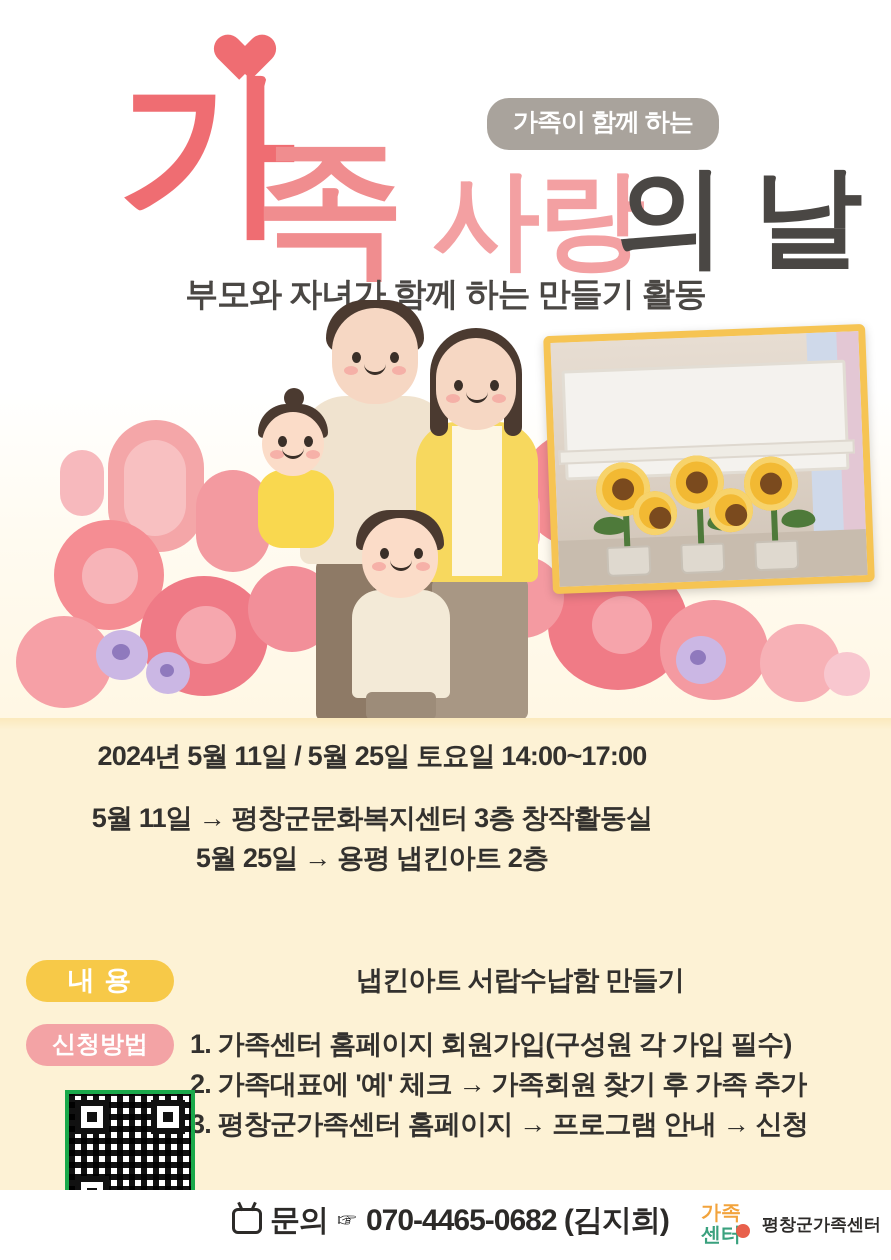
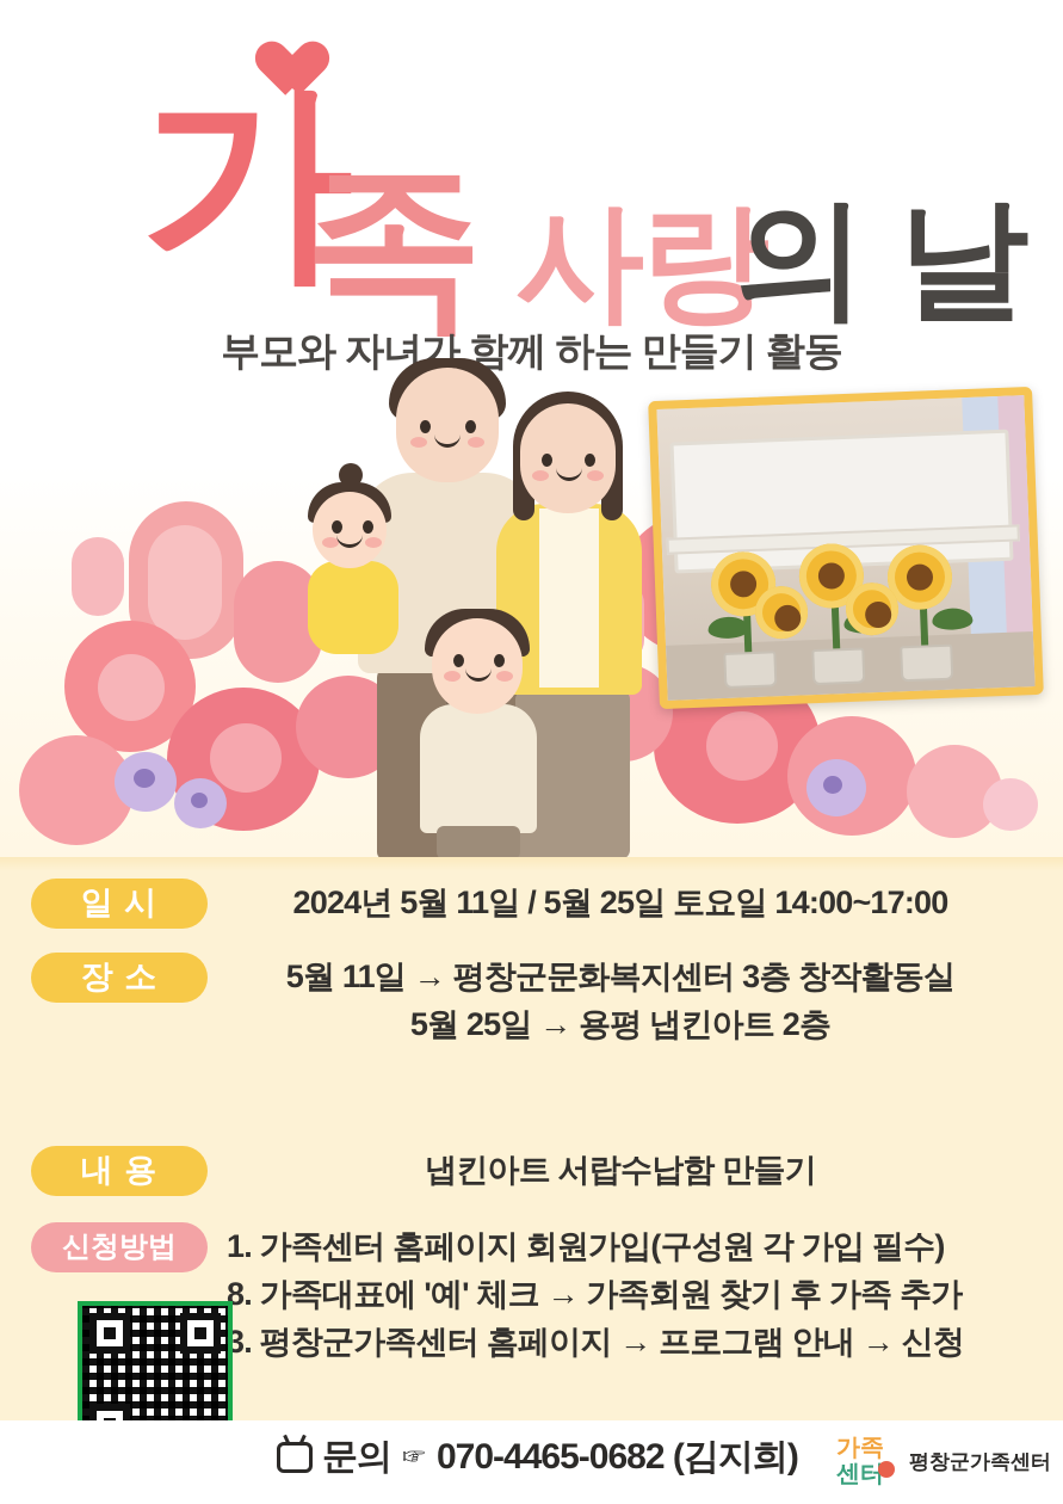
  가
  족
  사랑
  의 날
- 가족이 함께 하는
  부모와 자녀가 함께 하는 만들기 활동
+ 일 시
  2024년 5월 11일 / 5월 25일 토요일 14:00~17:00
+ 장 소
  5월 11일 → 평창군문화복지센터 3층 창작활동실
  5월 25일 → 용평 냅킨아트 2층
  내 용
  냅킨아트 서랍수납함 만들기
  신청방법
  1. 가족센터 홈페이지 회원가입(구성원 각 가입 필수)
- 2. 가족대표에 '예' 체크 → 가족회원 찾기 후 가족 추가
+ 8. 가족대표에 '예' 체크 → 가족회원 찾기 후 가족 추가
  3. 평창군가족센터 홈페이지 → 프로그램 안내 → 신청
  문의
  ☞
  070-4465-0682 (김지희)
  가족
  센터
  평창군가족센터
